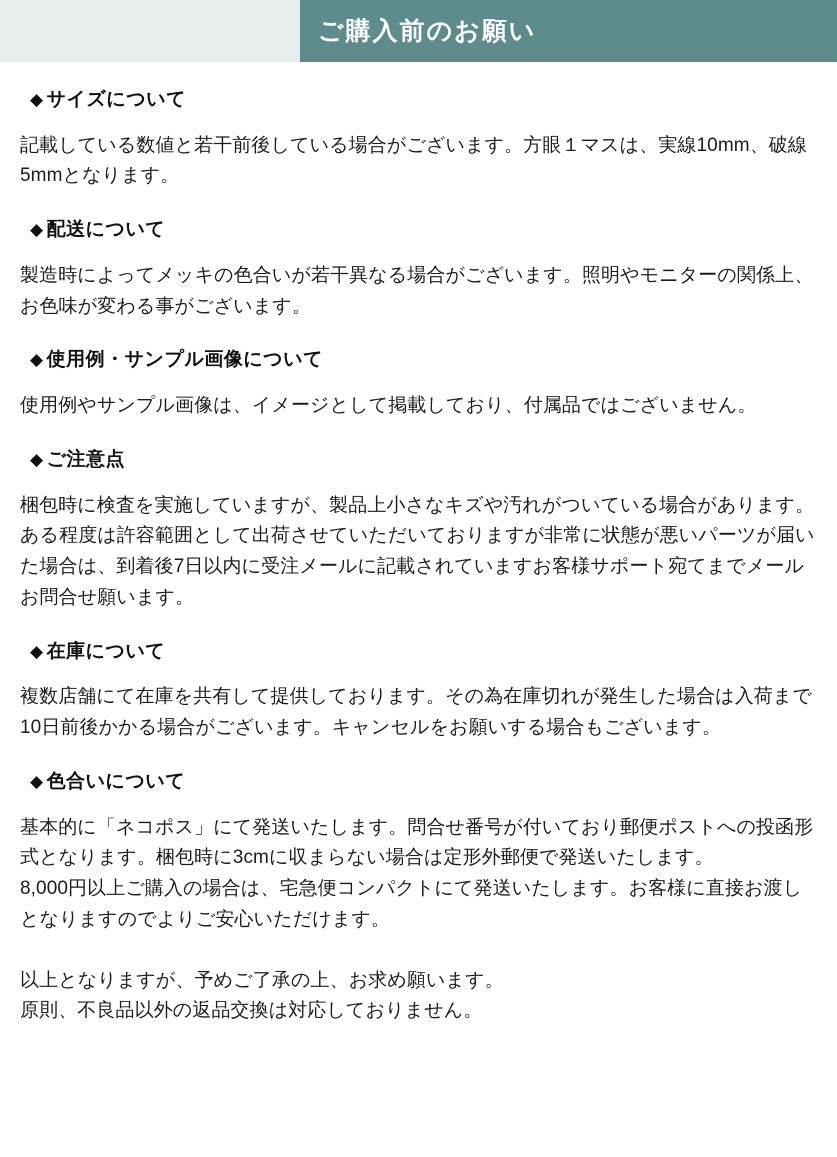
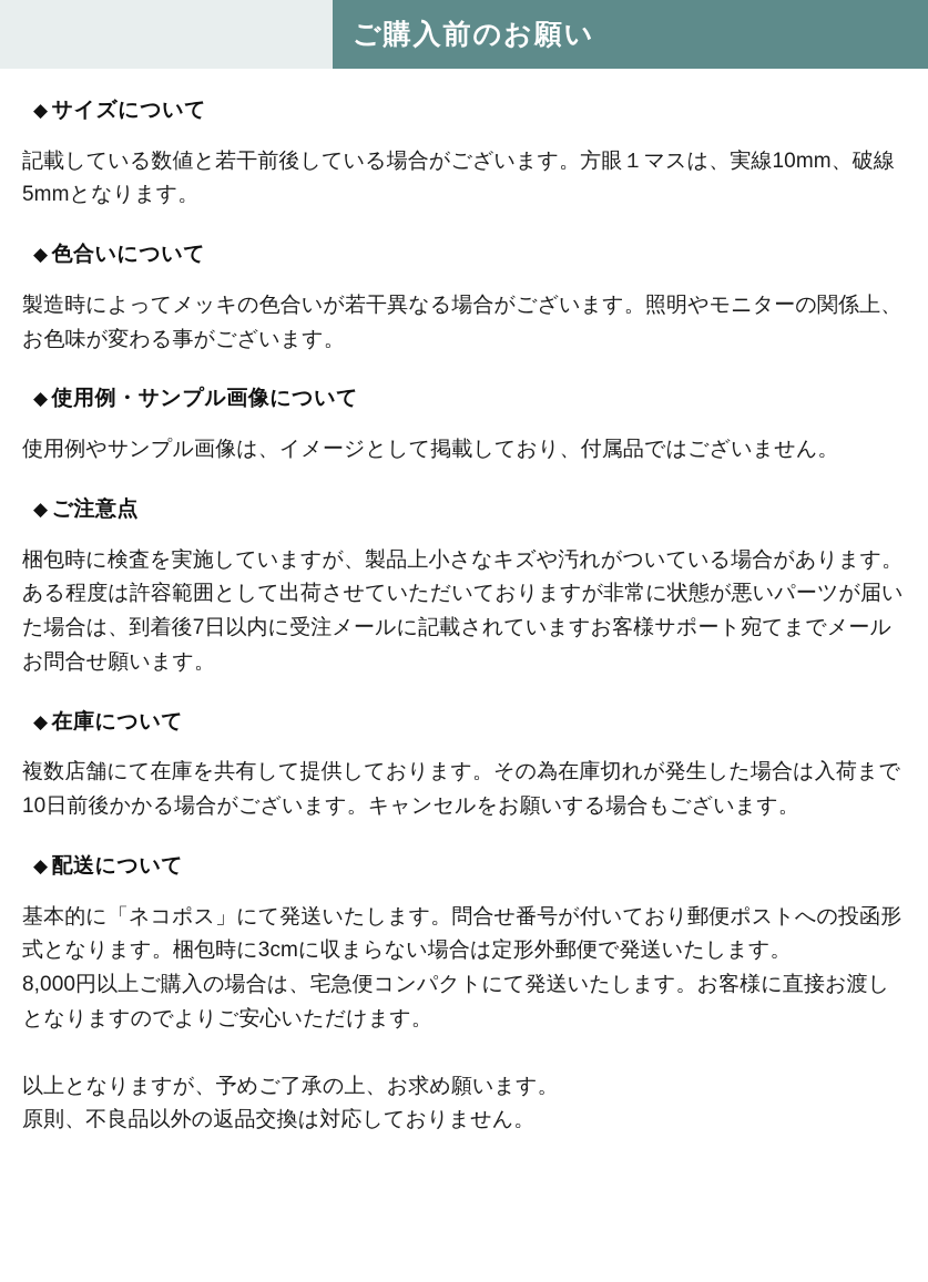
  ご購入前のお願い
  ◆ サイズについて
  記載している数値と若干前後している場合がございます。方眼１マスは、実線10mm、破線5mmとなります。
- ◆ 配送について
+ ◆ 色合いについて
  製造時によってメッキの色合いが若干異なる場合がございます。照明やモニターの関係上、お色味が変わる事がございます。
  ◆ 使用例・サンプル画像について
  使用例やサンプル画像は、イメージとして掲載しており、付属品ではございません。
  ◆ ご注意点
  梱包時に検査を実施していますが、製品上小さなキズや汚れがついている場合があります。ある程度は許容範囲として出荷させていただいておりますが非常に状態が悪いパーツが届いた場合は、到着後7日以内に受注メールに記載されていますお客様サポート宛てまでメールお問合せ願います。
  ◆ 在庫について
  複数店舗にて在庫を共有して提供しております。その為在庫切れが発生した場合は入荷まで10日前後かかる場合がございます。キャンセルをお願いする場合もございます。
- ◆ 色合いについて
+ ◆ 配送について
  基本的に「ネコポス」にて発送いたします。問合せ番号が付いており郵便ポストへの投函形式となります。梱包時に3cmに収まらない場合は定形外郵便で発送いたします。
  8,000円以上ご購入の場合は、宅急便コンパクトにて発送いたします。お客様に直接お渡しとなりますのでよりご安心いただけます。
  以上となりますが、予めご了承の上、お求め願います。
  原則、不良品以外の返品交換は対応しておりません。
